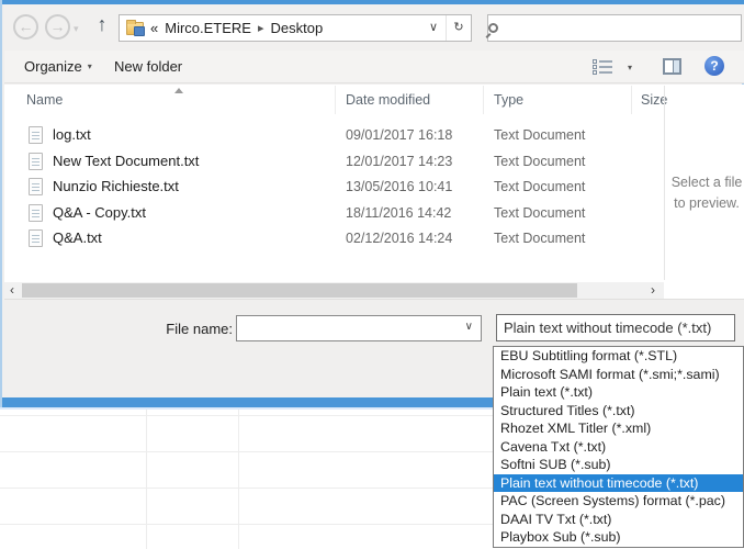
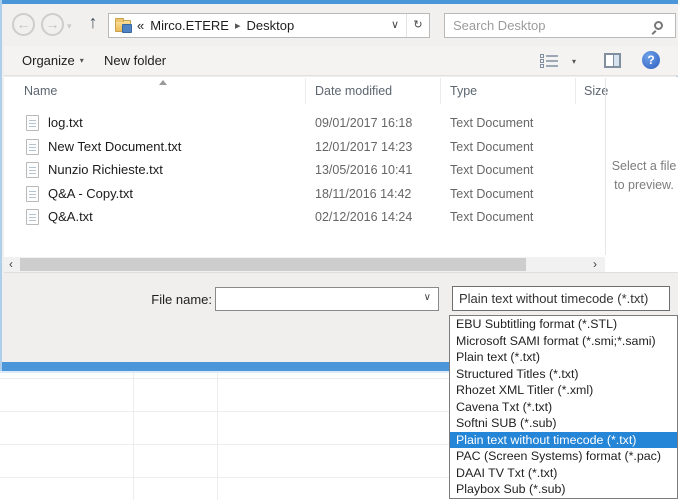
  ←
  →
  ▾
  ↑
  «
  Mirco.ETERE
  ▸
  Desktop
  ∨
  ↻
+ Search Desktop
  Organize ▾
  New folder
  ▾
  ?
  Name
  Date modified
  Type
  Siz
  log.txt
  09/01/2017 16:18
  Text Document
  New Text Document.txt
  12/01/2017 14:23
  Text Document
  Nunzio Richieste.txt
  13/05/2016 10:41
  Text Document
  Q&A - Copy.txt
  18/11/2016 14:42
  Text Document
  Q&A.txt
  02/12/2016 14:24
  Text Document
  Select a file to preview.
  ‹
  ›
  File name:
  ∨
  Plain text without timecode (*.txt)
  EBU Subtitling format (*.STL)
  Microsoft SAMI format (*.smi;*.sami)
  Plain text (*.txt)
  Structured Titles (*.txt)
  Rhozet XML Titler (*.xml)
  Cavena Txt (*.txt)
  Softni SUB (*.sub)
  Plain text without timecode (*.txt)
  PAC (Screen Systems) format (*.pac)
  DAAI TV Txt (*.txt)
  Playbox Sub (*.sub)
